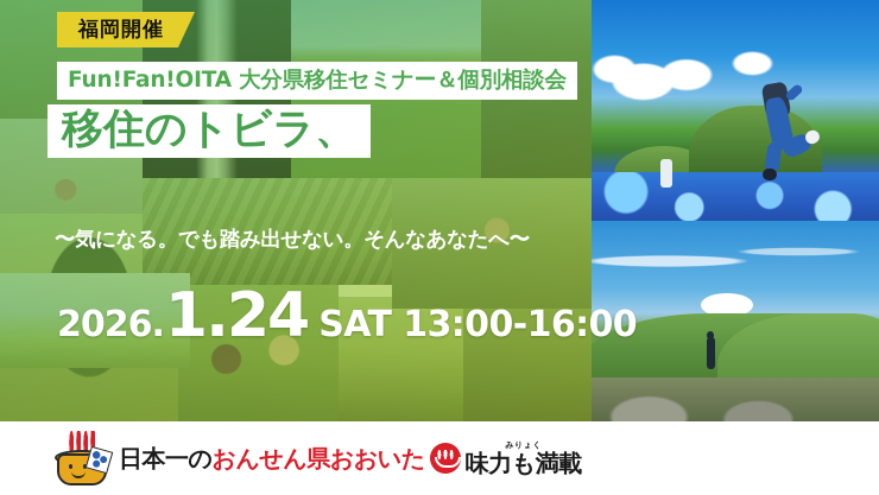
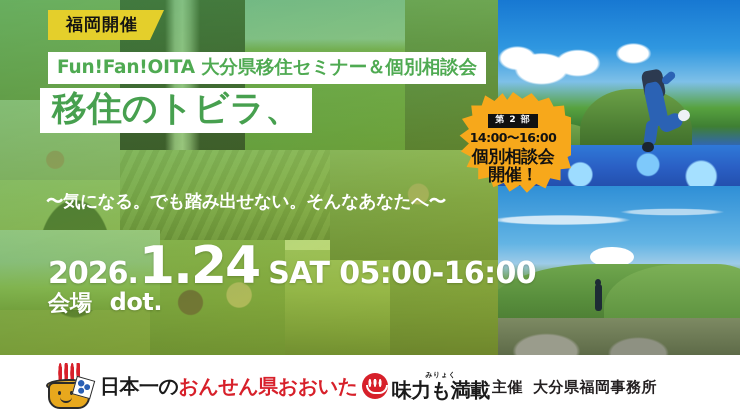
  福岡開催
  Fun!Fan!OITA 大分県移住セミナー＆個別相談会
  移住のトビラ、
  〜気になる。でも踏み出せない。そんなあなたへ〜
  2026.
  1.24
- SAT 13:00-16:00
+ SAT 05:00-16:00
+ 会場 dot.
+ 第 2 部
+ 14:00〜16:00
+ 個別相談会
+ 開催！
  日本一の
  おんせん県おおいた
  みりょく
  味力も満載
+ 主催 大分県福岡事務所
